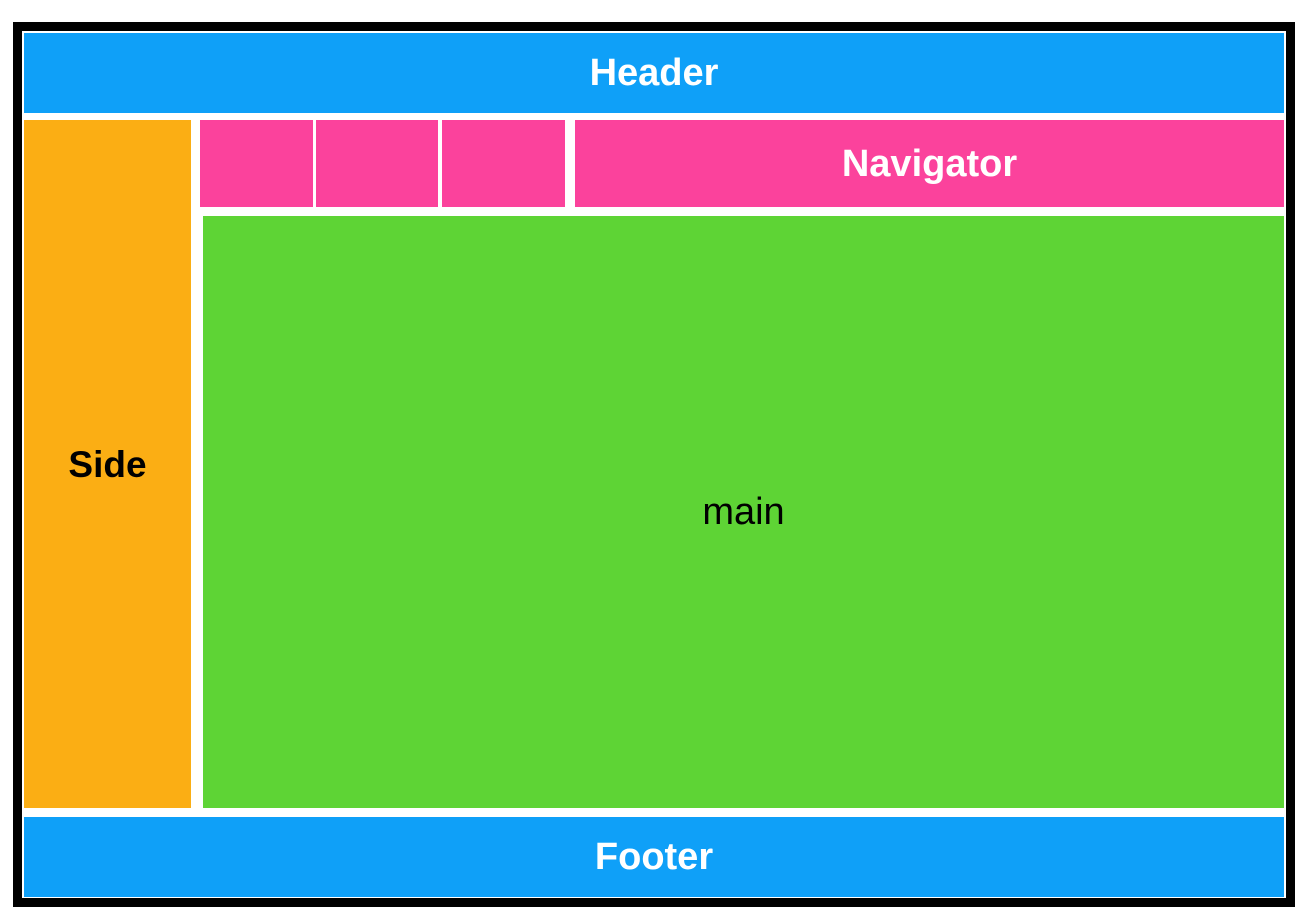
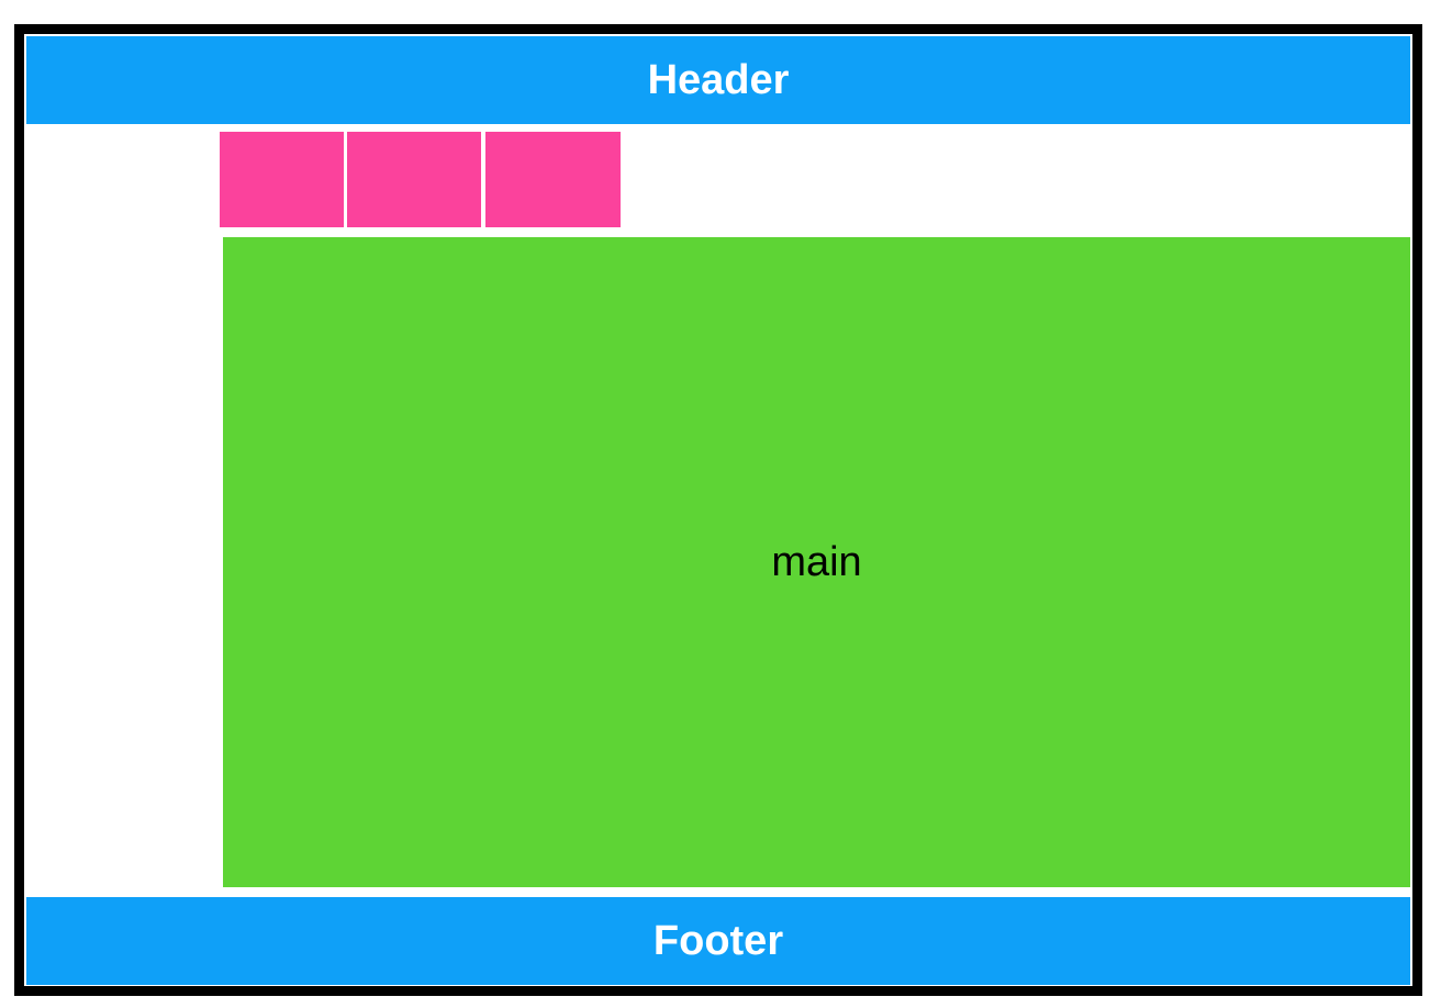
  Header
- Side
- Navigator
  main
  Footer
